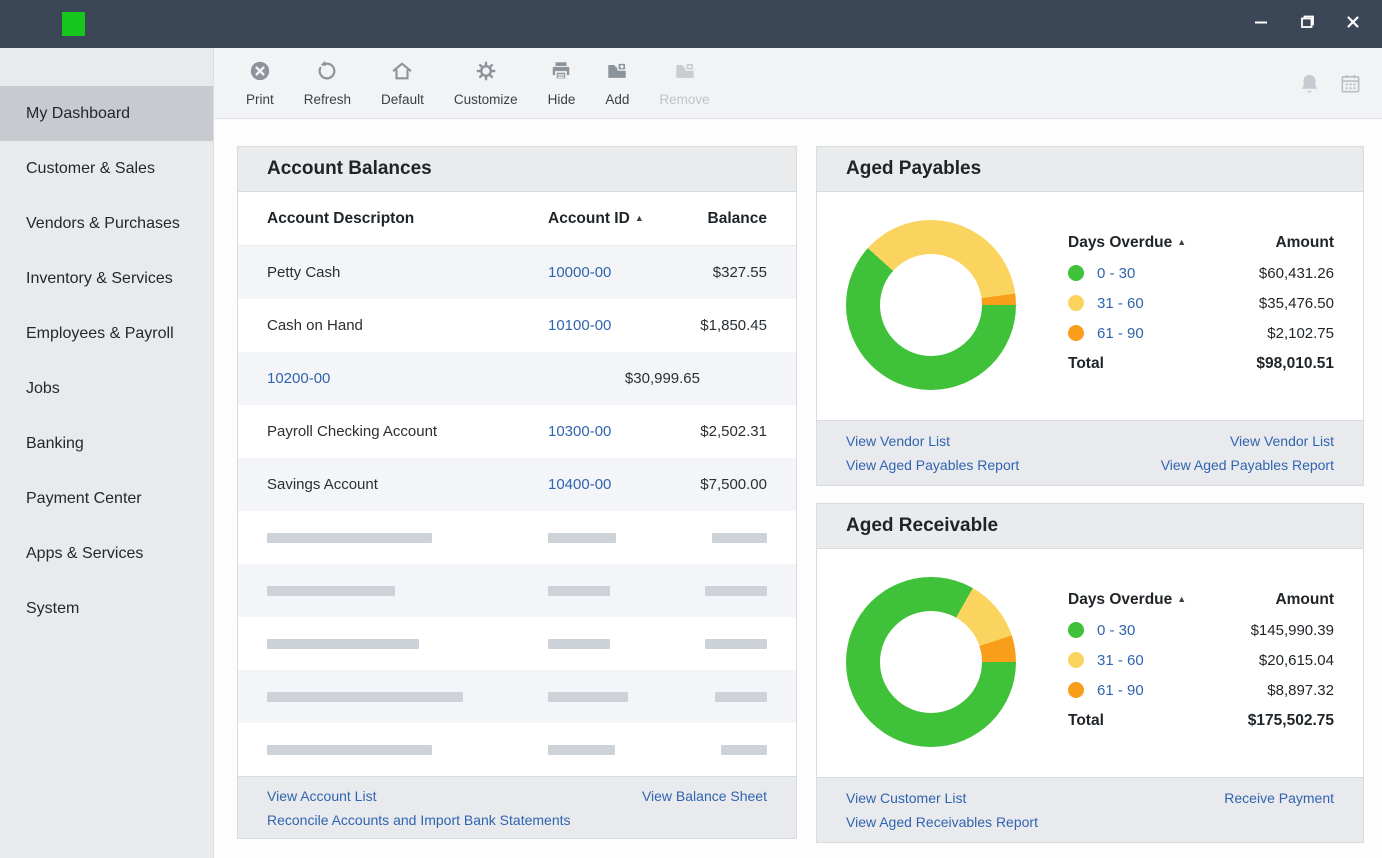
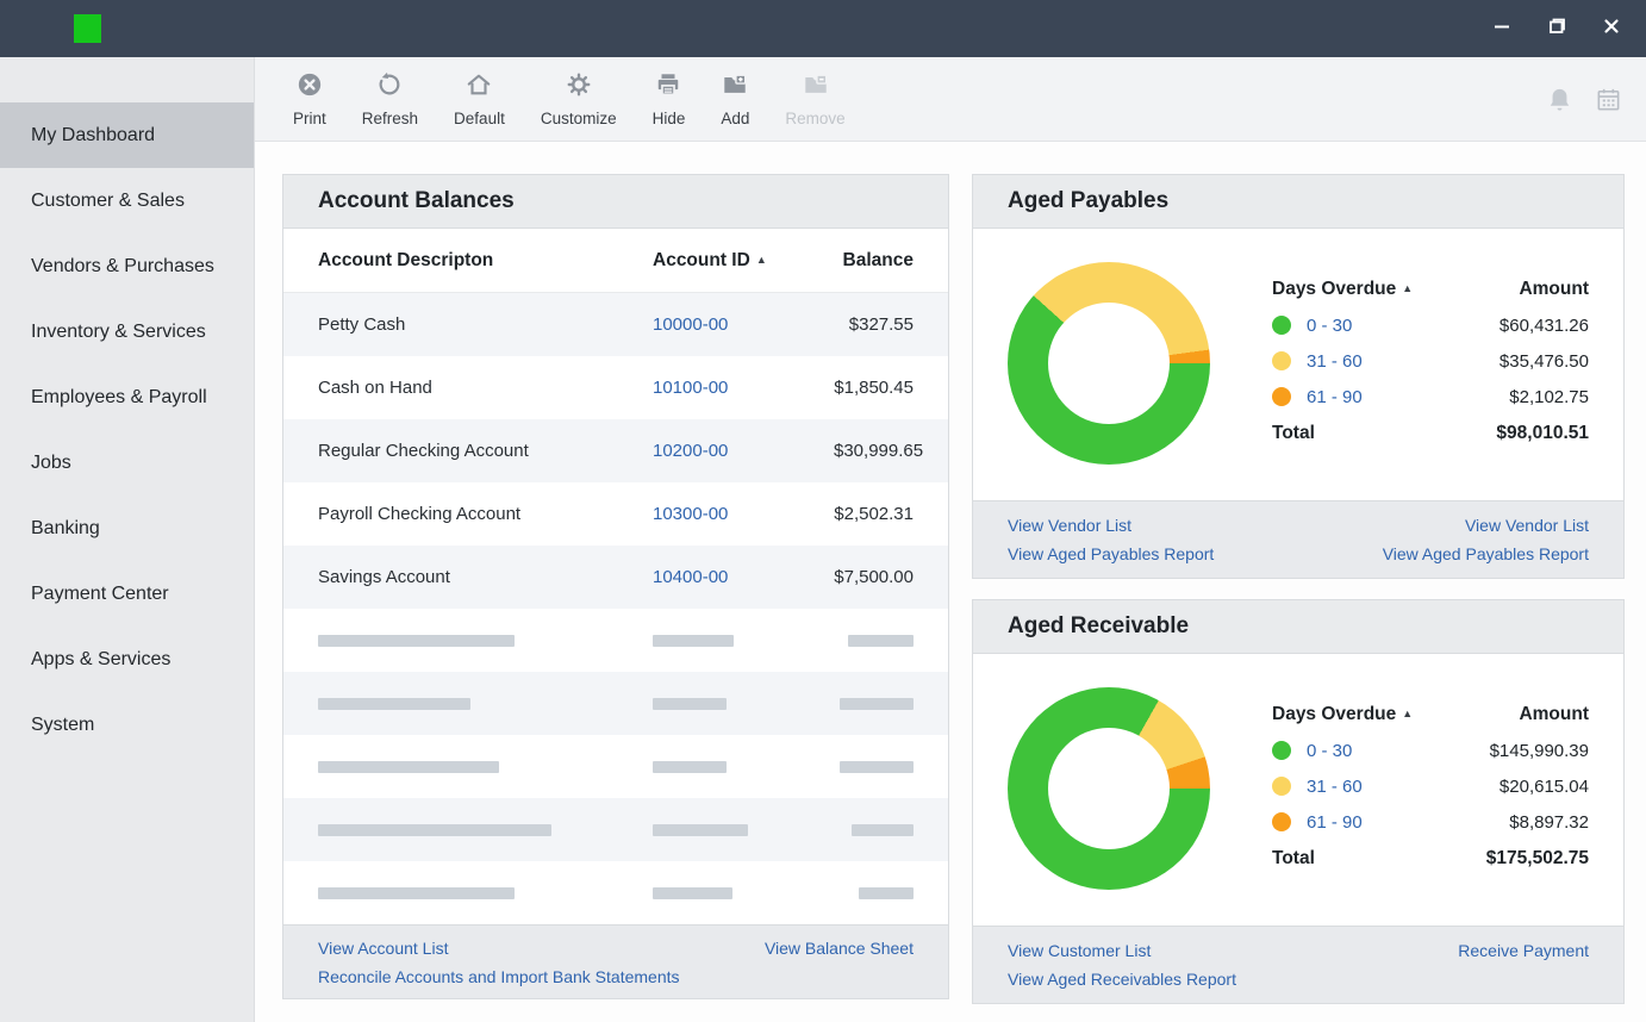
  My Dashboard
  Customer & Sales
  Vendors & Purchases
  Inventory & Services
  Employees & Payroll
  Jobs
  Banking
  Payment Center
  Apps & Services
  System
  Print
  Refresh
  Default
  Customize
  Hide
  Add
  Remove
  Account Balances
  Account Descripton
  Account ID ▲
  Balance
  Petty Cash
  10000-00
  $327.55
  Cash on Hand
  10100-00
  $1,850.45
+ Regular Checking Account
  10200-00
  $30,999.65
  Payroll Checking Account
  10300-00
  $2,502.31
  Savings Account
  10400-00
  $7,500.00
  View Account List
  Reconcile Accounts and Import Bank Statements
  View Balance Sheet
  Aged Payables
  Days Overdue ▲
  Amount
  0 - 30
  $60,431.26
  31 - 60
  $35,476.50
  61 - 90
  $2,102.75
  Total
  $98,010.51
  View Vendor List
  View Aged Payables Report
  View Vendor List
  View Aged Payables Report
  Aged Receivable
  Days Overdue ▲
  Amount
  0 - 30
  $145,990.39
  31 - 60
  $20,615.04
  61 - 90
  $8,897.32
  Total
  $175,502.75
  View Customer List
  View Aged Receivables Report
  Receive Payment
